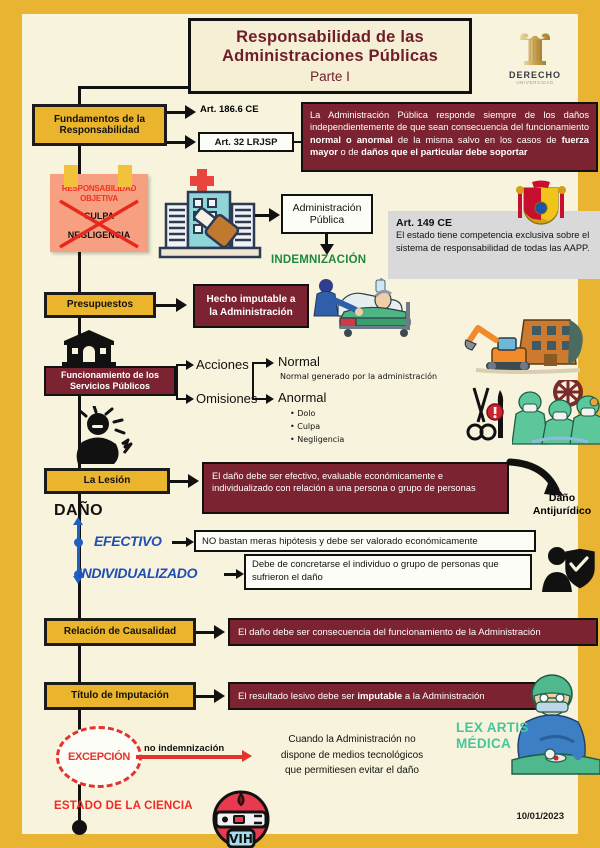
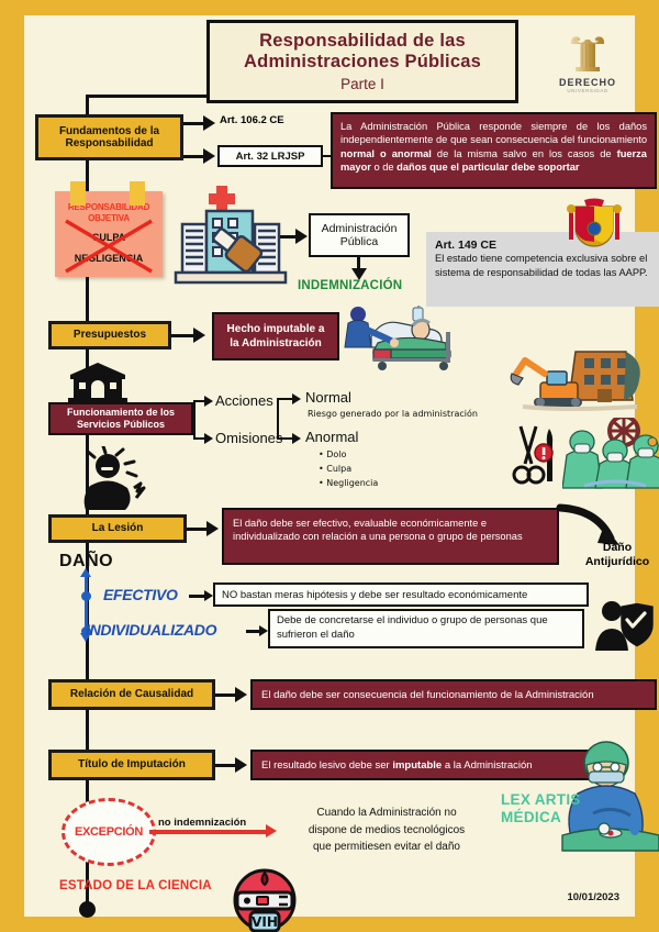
  Responsabilidad de las
  Administraciones Públicas
  Parte I
  DERECHO
  Fundamentos de la
  Responsabilidad
- Art. 186.6 CE
+ Art. 106.2 CE
  Art. 32 LRJSP
  La Administración Pública responde siempre de los daños independientemente de que sean consecuencia del funcionamiento normal o anormal de la misma salvo en los casos de fuerza mayor o de daños que el particular debe soportar
  RESPONSABILIDAD
  OBJETIVA
  NLIGENIA
  Administración
  Pública
  INDEMNIZACIÓN
  Art. 149 CE
  El estado tiene competencia exclusiva sobre el sistema de responsabilidad de todas las AAPP.
  Presupuestos
  Hecho imputable a
  la Administración
  Funcionamiento de los
  Servicios Públicos
  Acciones
  Omisione
  Normal
- Normal generado por la administración
+ Riesgo generado por la administración
  Anormal
  • Dolo
  • Culpa
  • Negligencia
  La Lesión
  El daño debe ser efectivo, evaluable económicamente e individualizado con relación a una persona o grupo de personas
  Daño
  Antijurídico
  DAÑO
  EFECTIVO
- NO bastan meras hipótesis y debe ser valorado económicamente
+ NO bastan meras hipótesis y debe ser resultado económicamente
  INDIVIDUALIZADO
  Debe de concretarse el individuo o grupo de personas que sufrieron el daño
  Relación de Causalidad
  El daño debe ser consecuencia del funcionamiento de la Administración
  Título de Imputación
  El resultado lesivo debe ser imputable a la Administración
  EXCEPCIÓN
  no indemnización
  Cuando la Administración no
  dispone de medios tecnológicos
  que permitiesen evitar el daño
  LEX ARTIS
  MÉDICA
  ESTADO DE LA CIENCIA
  VIH
  10/01/2023
